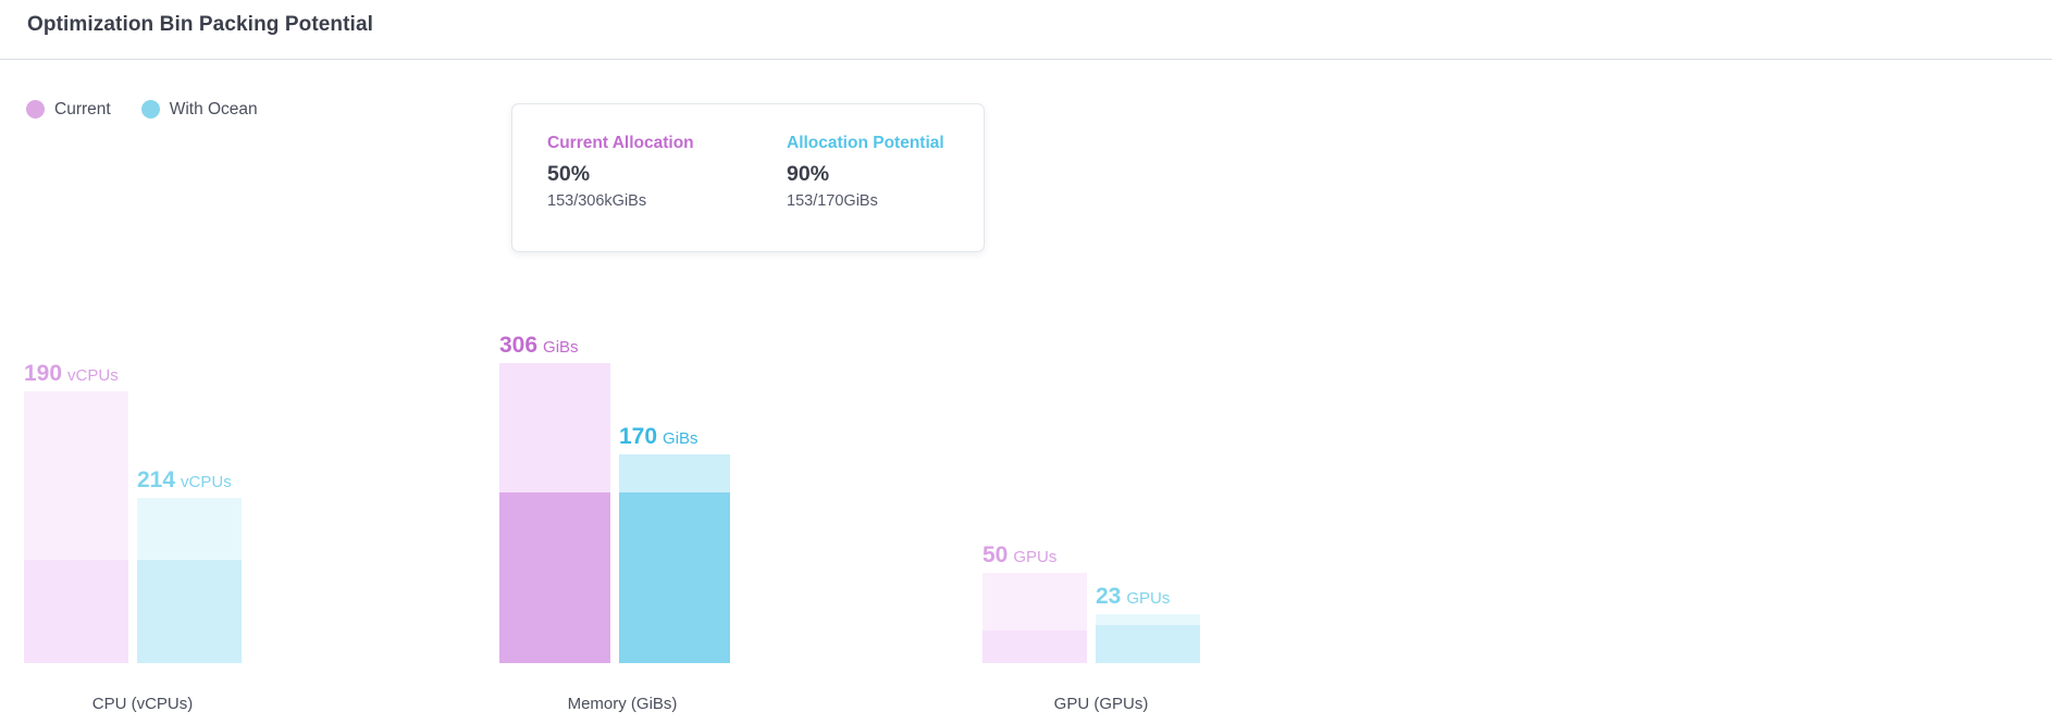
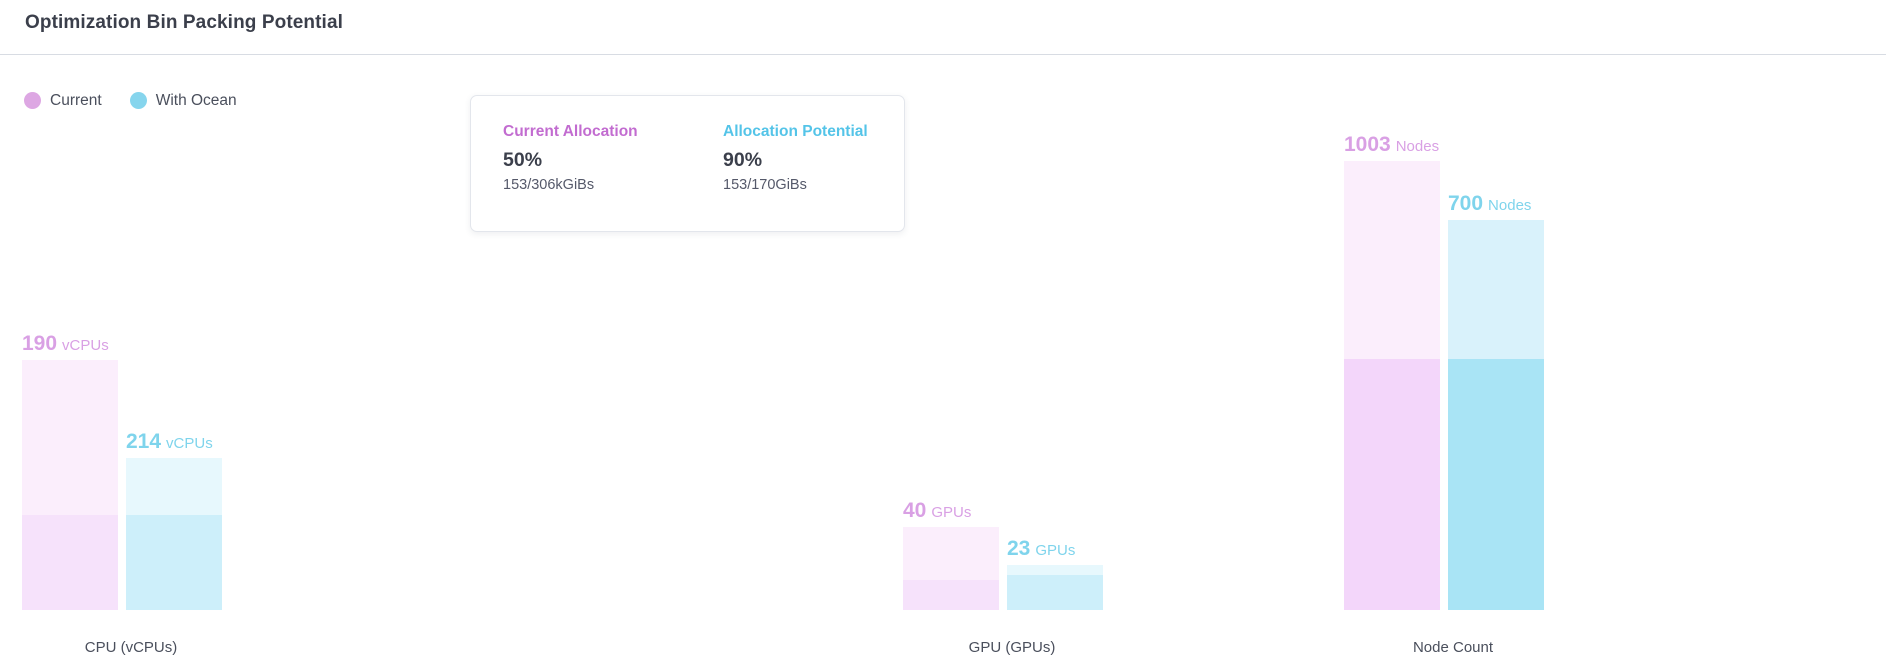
  Optimization Bin Packing Potential
  Current
  With Ocean
  Current Allocation
  50%
  153/306kGiBs
  Allocation Potential
  90%
  153/170GiBs
  190 vCPUs
  214 vCPUs
  CPU (vCPUs)
- 306 GiBs
- 170 GiBs
- Memory (GiBs)
- 50 GPUs
+ 40 GPUs
  23 GPUs
  GPU (GPUs)
+ 1003 Nodes
+ 700 Nodes
+ Node Count
